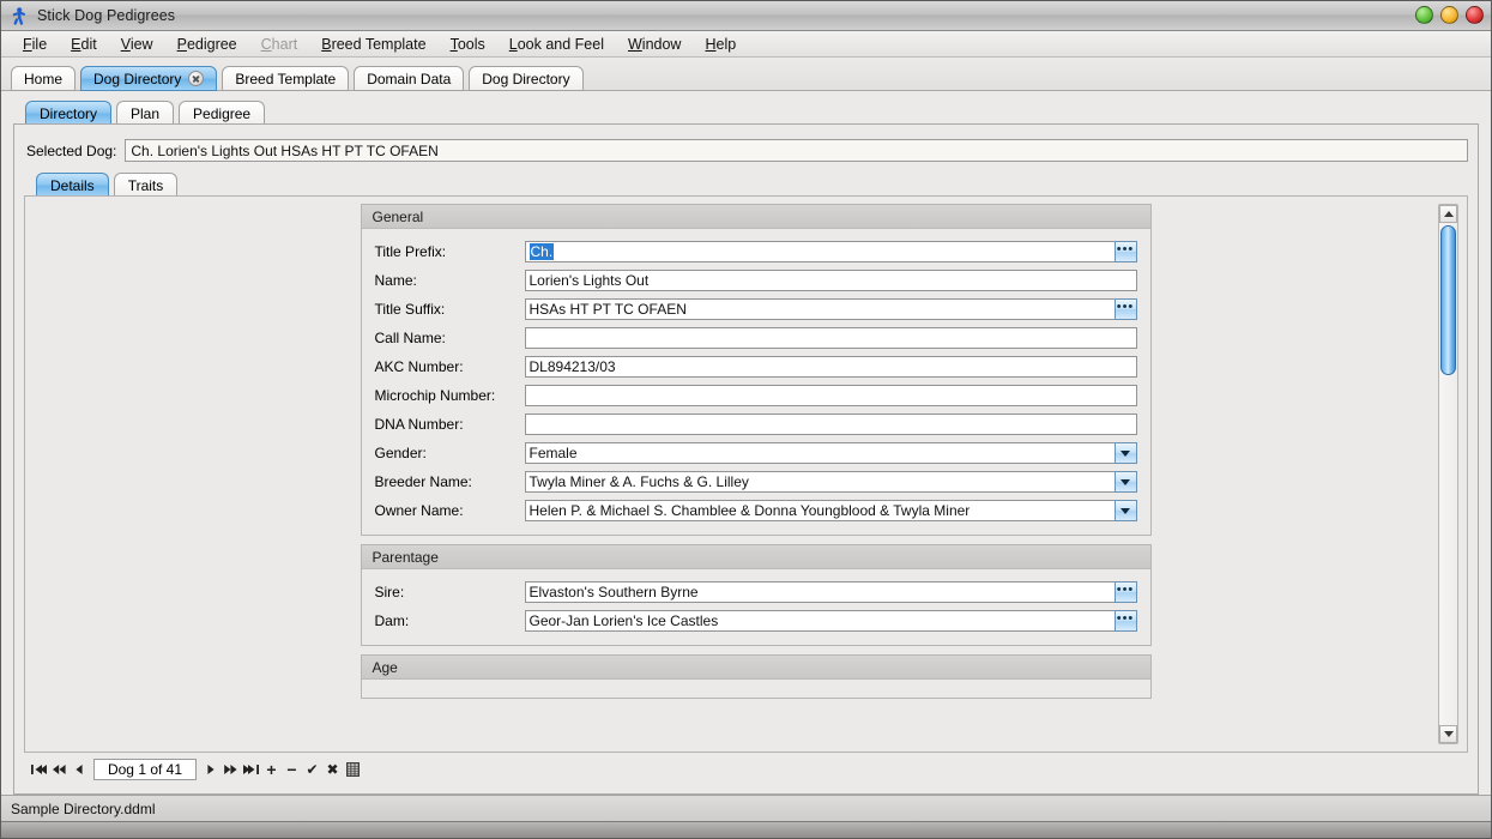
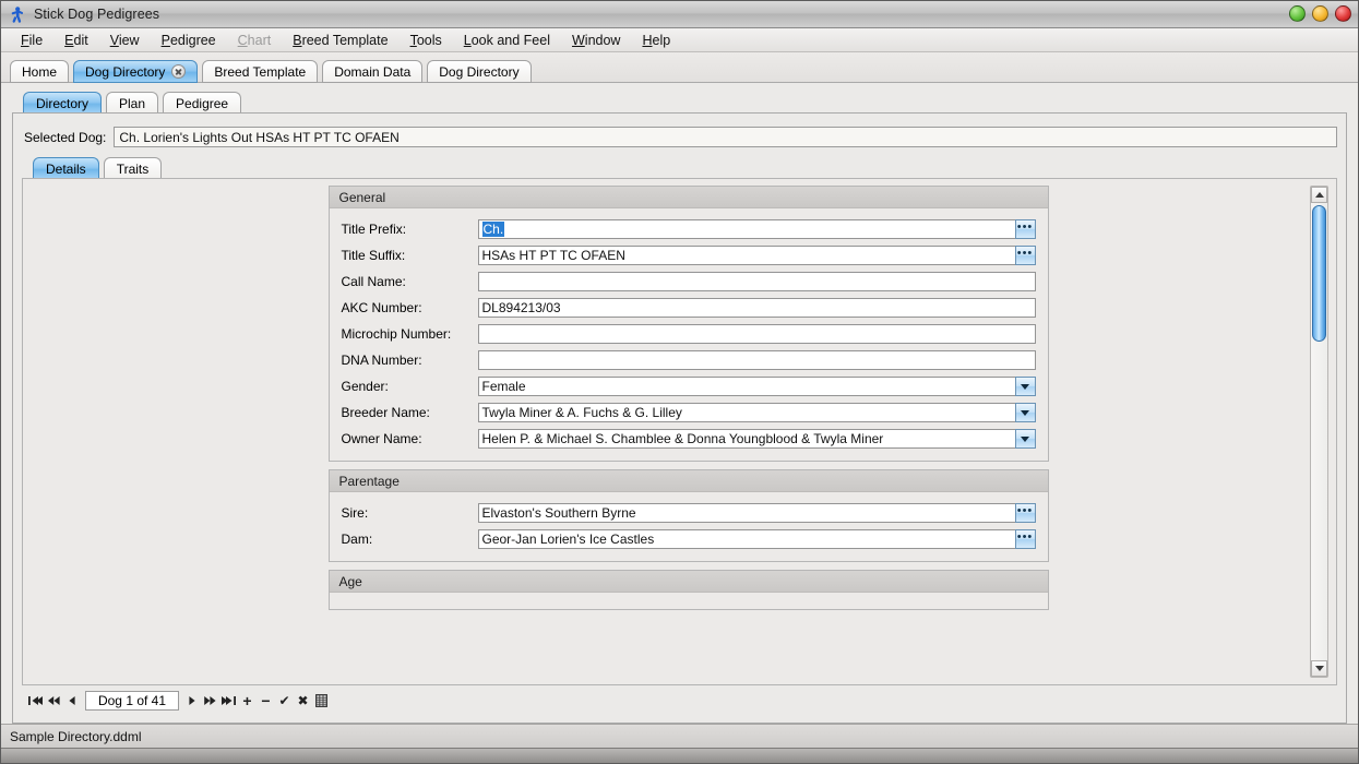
  Stick Dog Pedigrees
  File
  Edit
  View
  Pedigree
  Chart
  Breed Template
  Tools
  Look and Feel
  Window
  Help
  Home
  Dog Directory
  Breed Template
  Domain Data
  Dog Directory
  Directory
  Plan
  Pedigree
  Selected Dog:
  Ch. Lorien's Lights Out HSAs HT PT TC OFAEN
  Details
  Traits
  General
  Title Prefix:
  Ch.
  •••
- Name:
- Lorien's Lights Out
  Title Suffix:
  HSAs HT PT TC OFAEN
  •••
  Call Name:
  AKC Number:
  DL894213/03
  Microchip Number:
  DNA Number:
  Gender:
  Female
  Breeder Name:
  Twyla Miner & A. Fuchs & G. Lilley
  Owner Name:
  Helen P. & Michael S. Chamblee & Donna Youngblood & Twyla Miner
  Parentage
  Sire:
  Elvaston's Southern Byrne
  •••
  Dam:
  Geor-Jan Lorien's Ice Castles
  •••
  Age
  Dog 1 of 41
  +
  −
  ✔
  ✖
  Sample Directory.ddml
